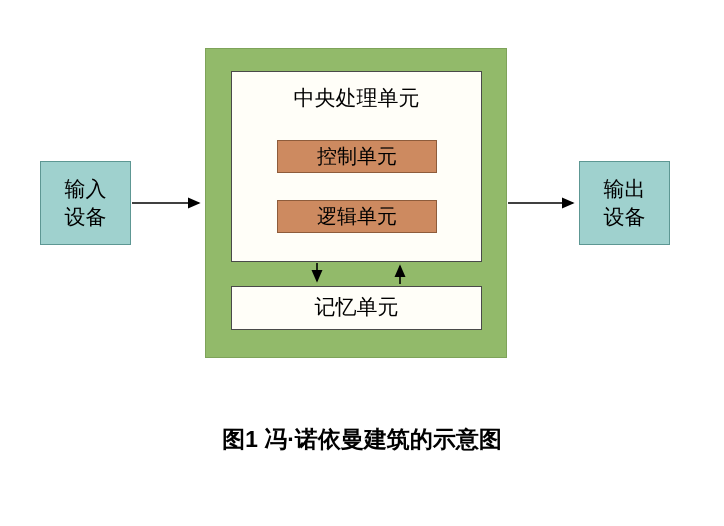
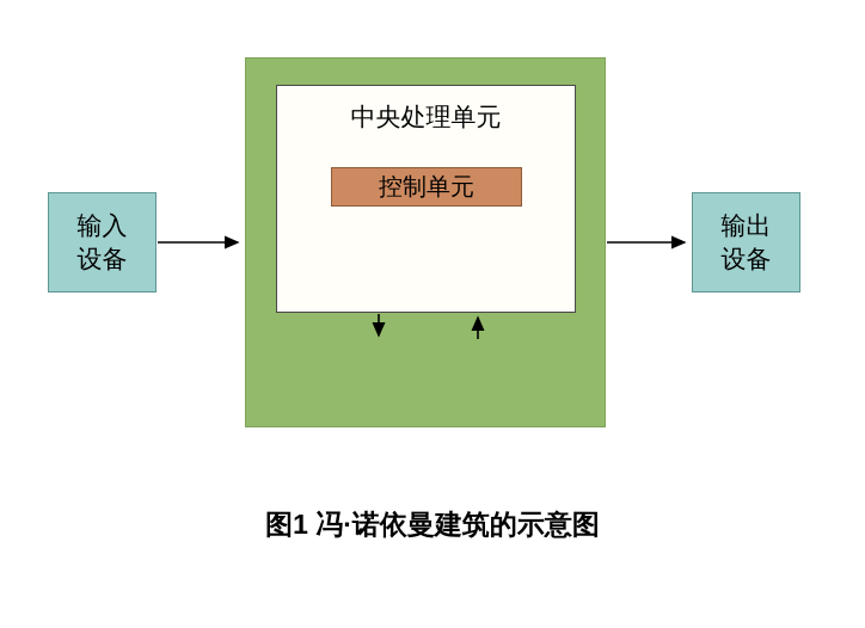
  中央处理单元
  控制单元
- 逻辑单元
- 记忆单元
  输入
  设备
  输出
  设备
  图1 冯·诺依曼建筑的示意图
